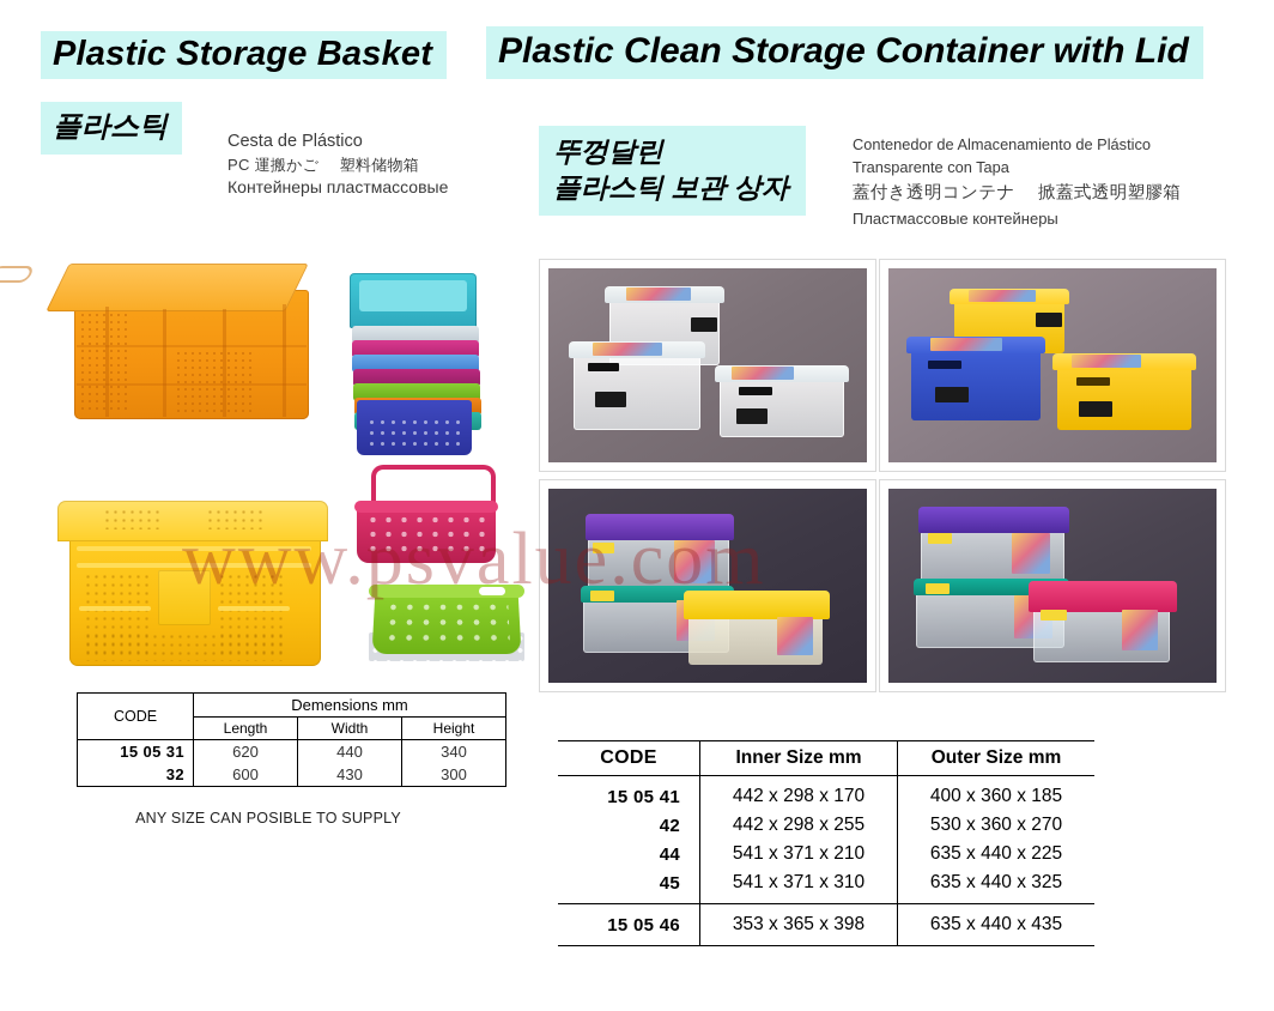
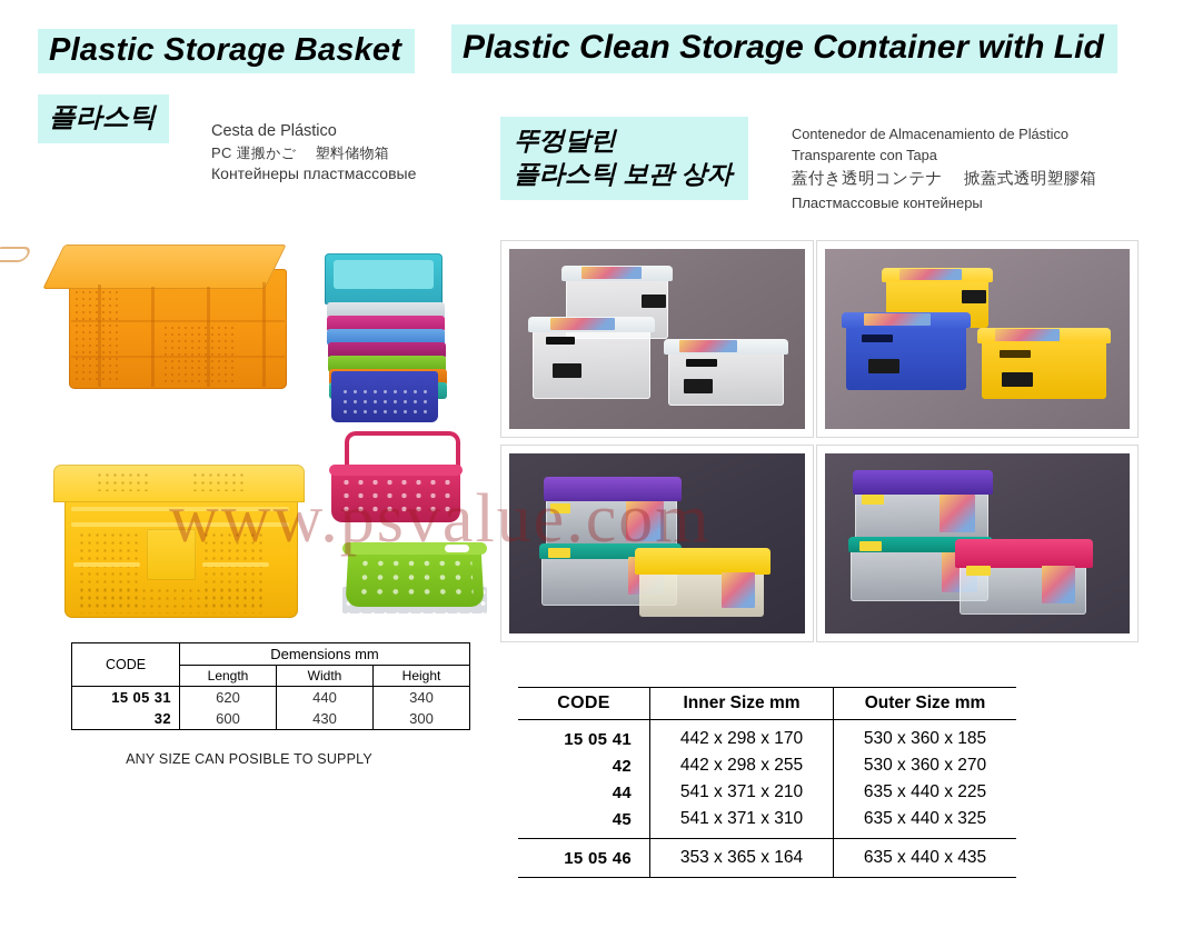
  Plastic Storage Basket
  플라스틱
  Cesta de Plástico
  PC 運搬かご 塑料储物箱
  Контейнеры пластмассовые
  Plastic Clean Storage Container with Lid
  뚜껑달린
  플라스틱 보관 상자
  Contenedor de Almacenamiento de Plástico
  Transparente con Tapa
  蓋付き透明コンテナ 掀蓋式透明塑膠箱
  Пластмассовые контейнеры
  www.psvalue.com
  CODE	Demensions mm
  Length	Width	Height
  15 05 31	620	440	340
  32	600	430	300
  ANY SIZE CAN POSIBLE TO SUPPLY
  CODE	Inner Size mm	Outer Size mm
- 15 05 41	442 x 298 x 170	400 x 360 x 185
+ 15 05 41	442 x 298 x 170	530 x 360 x 185
  42	442 x 298 x 255	530 x 360 x 270
  44	541 x 371 x 210	635 x 440 x 225
  45	541 x 371 x 310	635 x 440 x 325
- 15 05 46	353 x 365 x 398	635 x 440 x 435
+ 15 05 46	353 x 365 x 164	635 x 440 x 435
